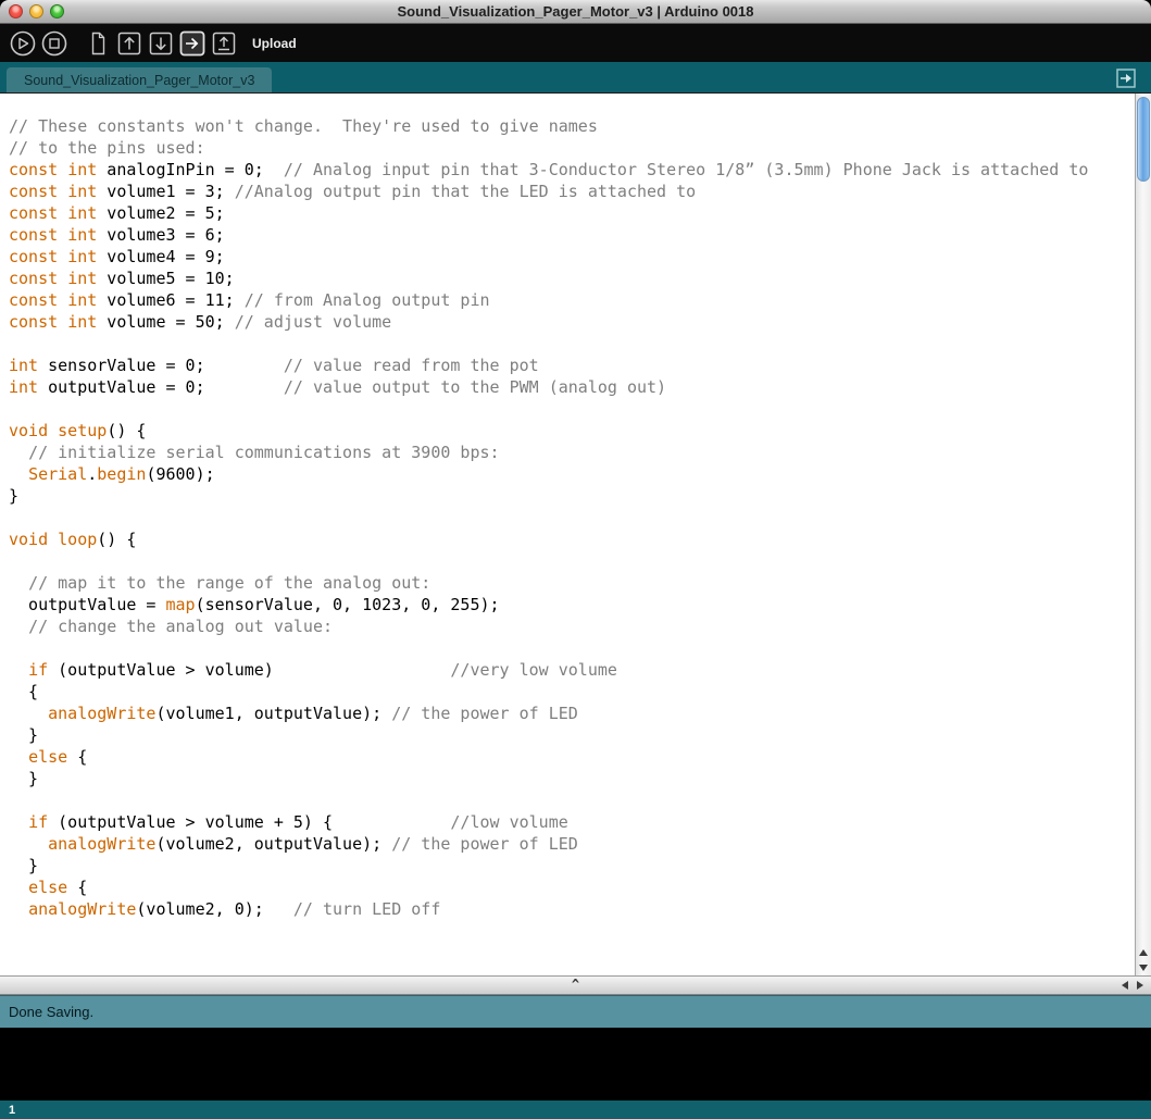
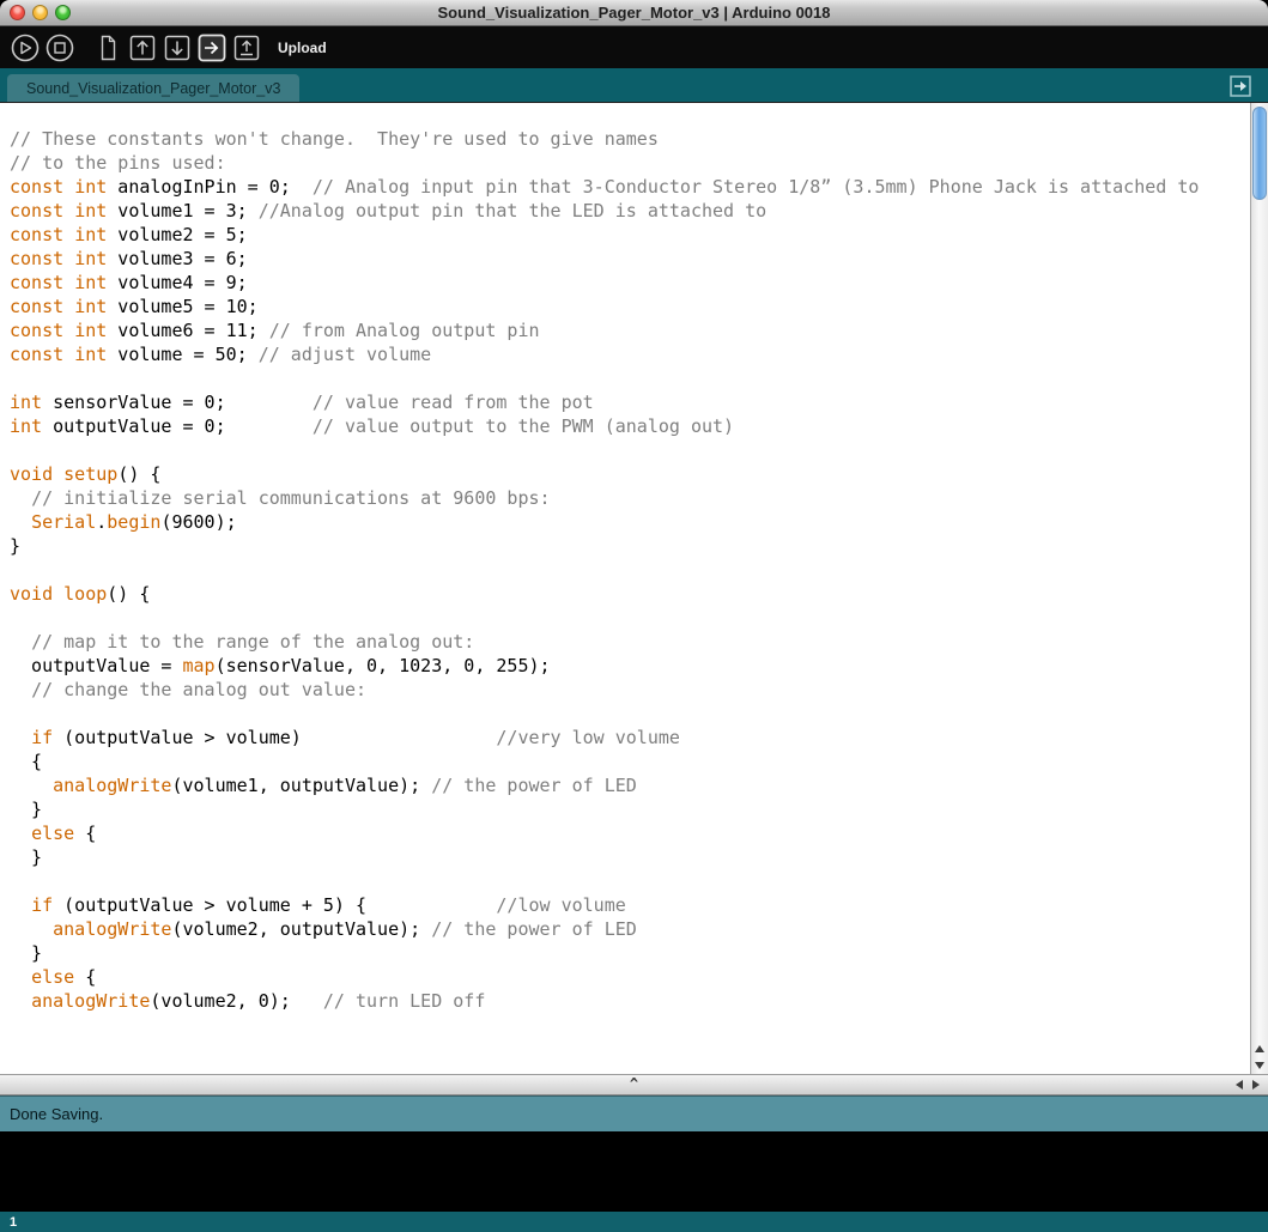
  Sound_Visualization_Pager_Motor_v3 | Arduino 0018
  Upload
  Sound_Visualization_Pager_Motor_v3
  // These constants won't change. They're used to give names
  // to the pins used:
  const int analogInPin = 0; // Analog input pin that 3-Conductor Stereo 1/8” (3.5mm) Phone Jack is attached to
  const int volume1 = 3; //Analog output pin that the LED is attached to
  const int volume2 = 5;
  const int volume3 = 6;
  const int volume4 = 9;
  const int volume5 = 10;
  const int volume6 = 11; // from Analog output pin
  const int volume = 50; // adjust volume
  int sensorValue = 0; // value read from the pot
  int outputValue = 0; // value output to the PWM (analog out)
  void setup() {
- // initialize serial communications at 3900 bps:
+ // initialize serial communications at 9600 bps:
  Serial.begin(9600);
  }
  void loop() {
  // map it to the range of the analog out:
  outputValue = map(sensorValue, 0, 1023, 0, 255);
  // change the analog out value:
  if (outputValue > volume) //very low volume
  {
  analogWrite(volume1, outputValue); // the power of LED
  }
  else {
  }
  if (outputValue > volume + 5) { //low volume
  analogWrite(volume2, outputValue); // the power of LED
  }
  else {
  analogWrite(volume2, 0); // turn LED off
  ^
  Done Saving.
  1
